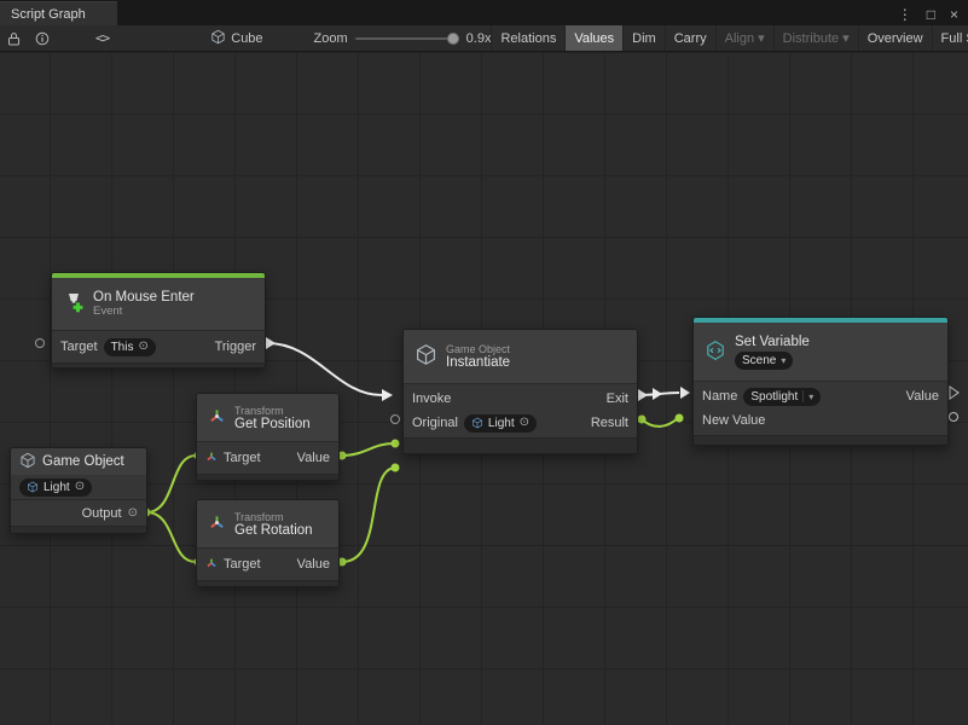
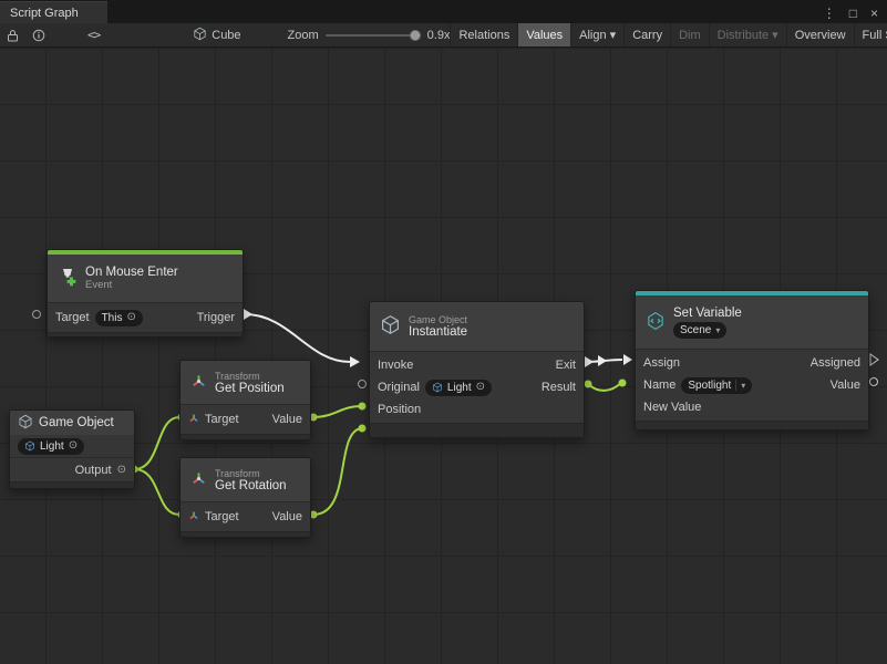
  Script Graph
  ⋮
  □
  ×
  <>
  Cube
  Zoom
  0.9x
  Relations
  Values
- Dim
+ Align ▾
  Carry
- Align ▾
+ Dim
  Distribute ▾
  Overview
  On Mouse Enter
  Event
  Target
  This
  ⊙
  Trigger
  Game Object
  Light
  ⊙
  Output
  ⊙
  Transform
  Get Position
  Target
  Value
  Transform
  Get Rotation
  Target
  Value
  Game Object
  Instantiate
  Invoke
  Exit
  Original
  Light
  ⊙
  Result
+ Position
  Set Variable
  Scene
  ▾
+ Assign
+ Assigned
  Name
  Spotlight
  ▾
  Value
  New Value
